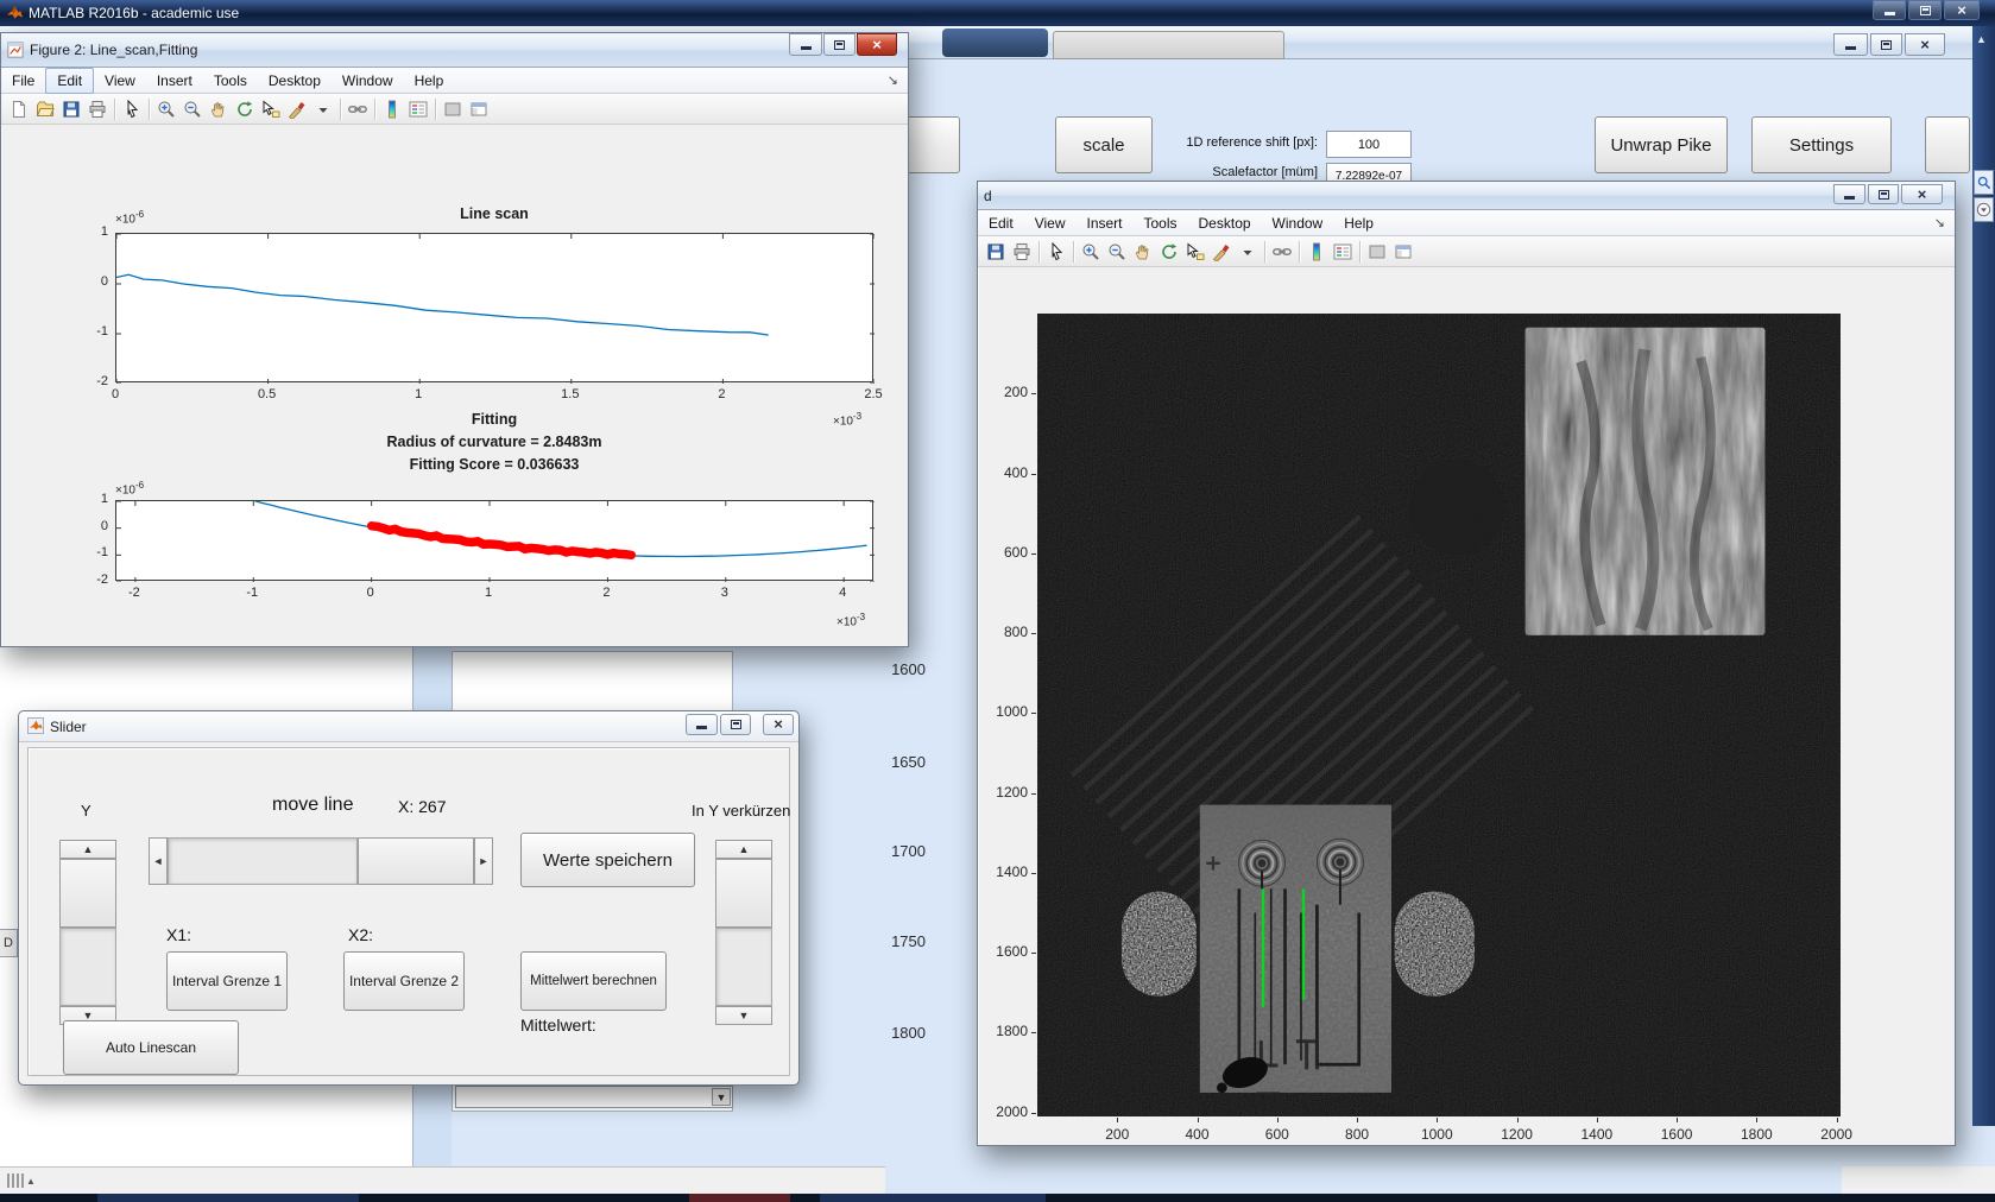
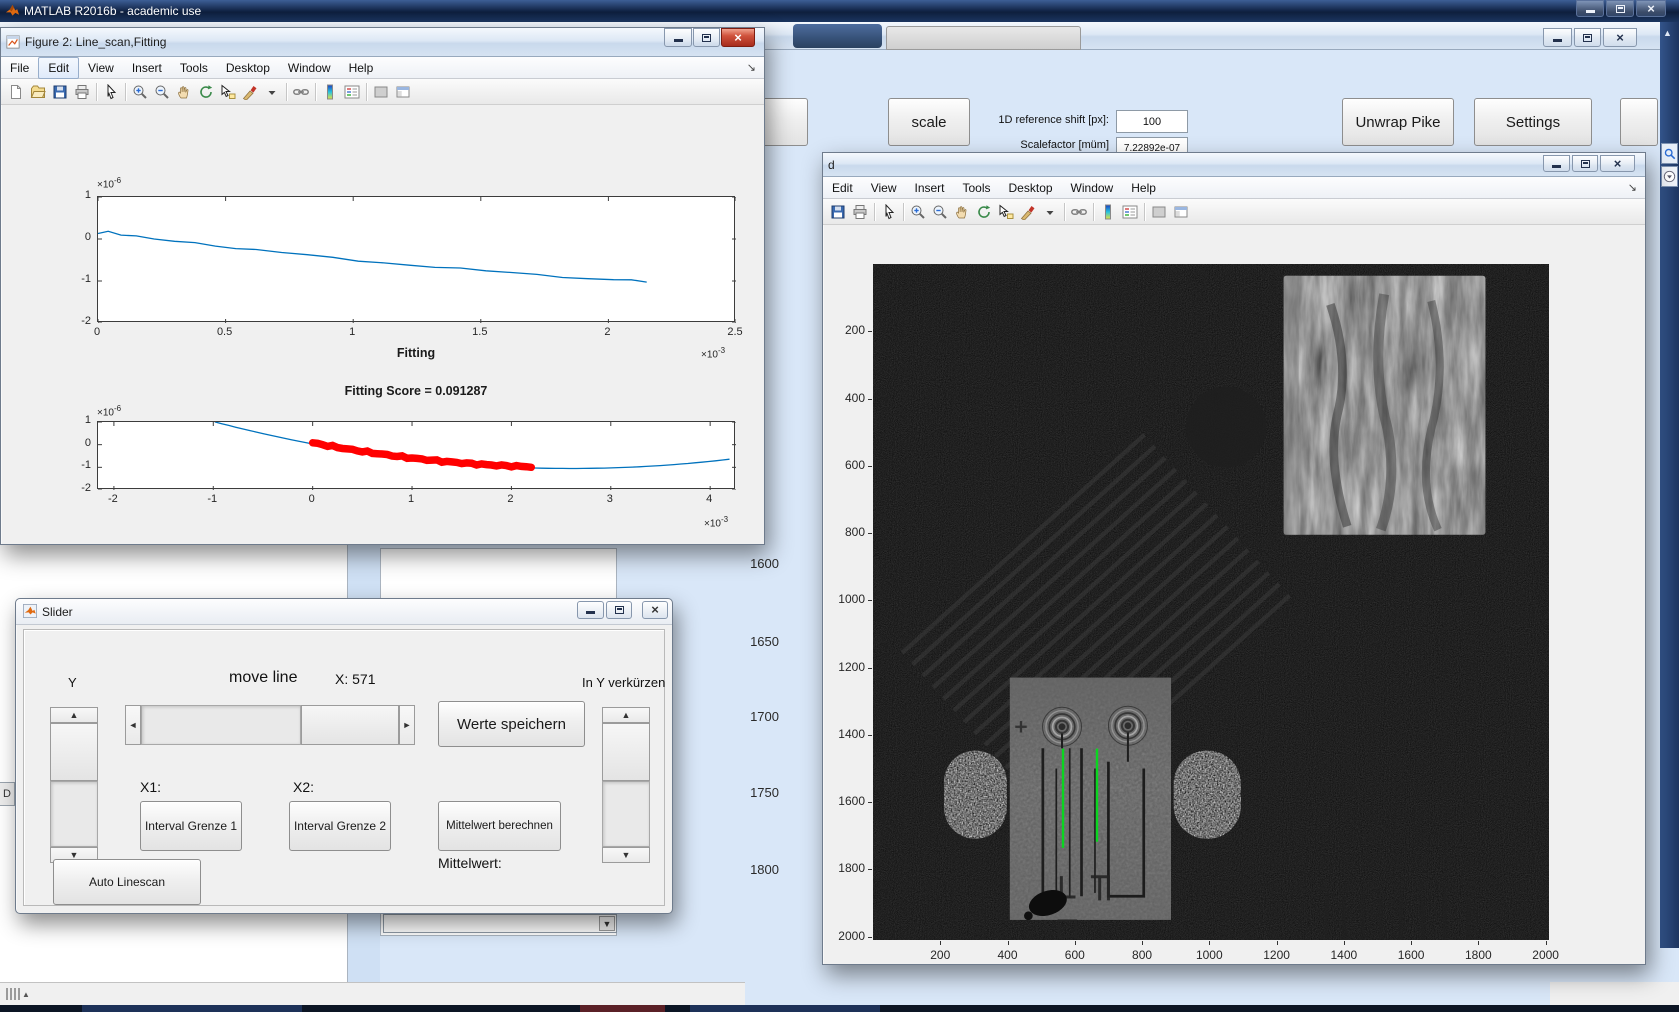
  MATLAB R2016b - academic use
  ×
  ×
  scale
  1D reference shift [px]:
  100
  Scalefactor [müm]
  7.22892e-07
  Unwrap Pike
  Settings
  ▼
  1600
  1650
  1700
  1750
  1800
  ▲
  D
  ▲
  d
  ×
  ↘
  Edit
  View
  Insert
  Tools
  Desktop
  Window
  Help
  200
  400
  600
  800
  1000
  1200
  1400
  1600
  1800
  2000
  200
  400
  600
  800
  1000
  1200
  1400
  1600
  1800
  2000
  Figure 2: Line_scan,Fitting
  ×
  ↘
  File
  Edit
  View
  Insert
  Tools
  Desktop
  Window
  Help
  ×10-6
- Line scan
  ×10-3
  Fitting
- Radius of curvature = 2.8483m
- Fitting Score = 0.036633
+ Fitting Score = 0.091287
  ×10-6
  ×10-3
  0
  0.5
  1
  1.5
  2
  2.5
  1
  0
  -1
  -2
  -2
  -1
  0
  1
  2
  3
  4
  1
  0
  -1
  -2
  Slider
  ×
  Y
  move line
- X: 267
+ X: 571
  In Y verkürzen
  ▲
  ▼
  ▲
  ▼
  ◄
  ►
  Werte speichern
  X1:
  Interval Grenze 1
  X2:
  Interval Grenze 2
  Mittelwert berechnen
  Mittelwert:
  Auto Linescan
